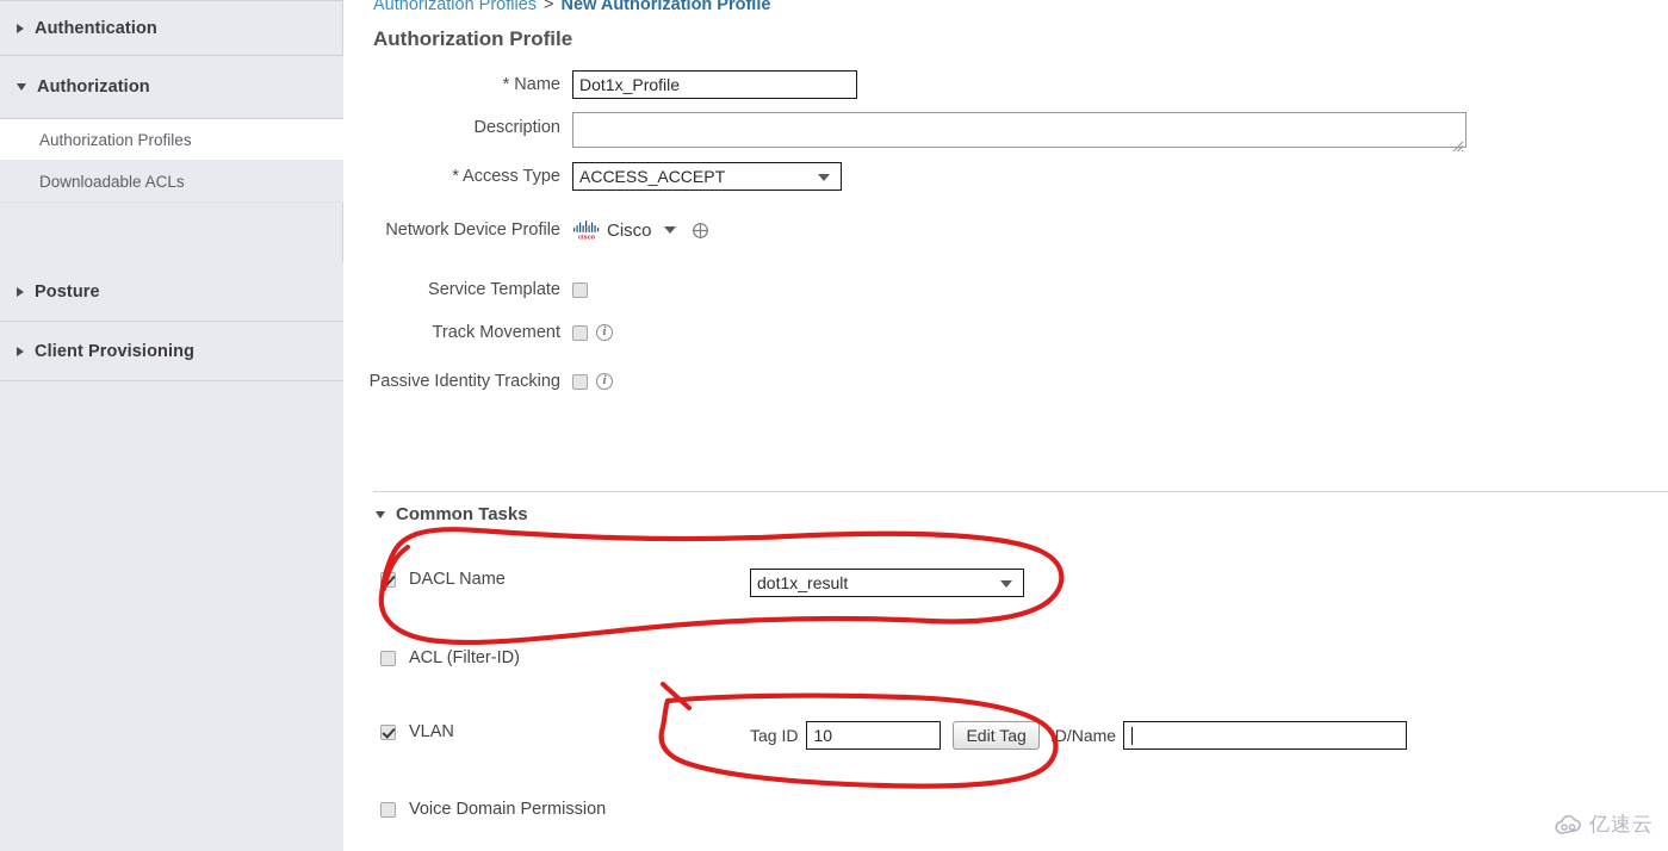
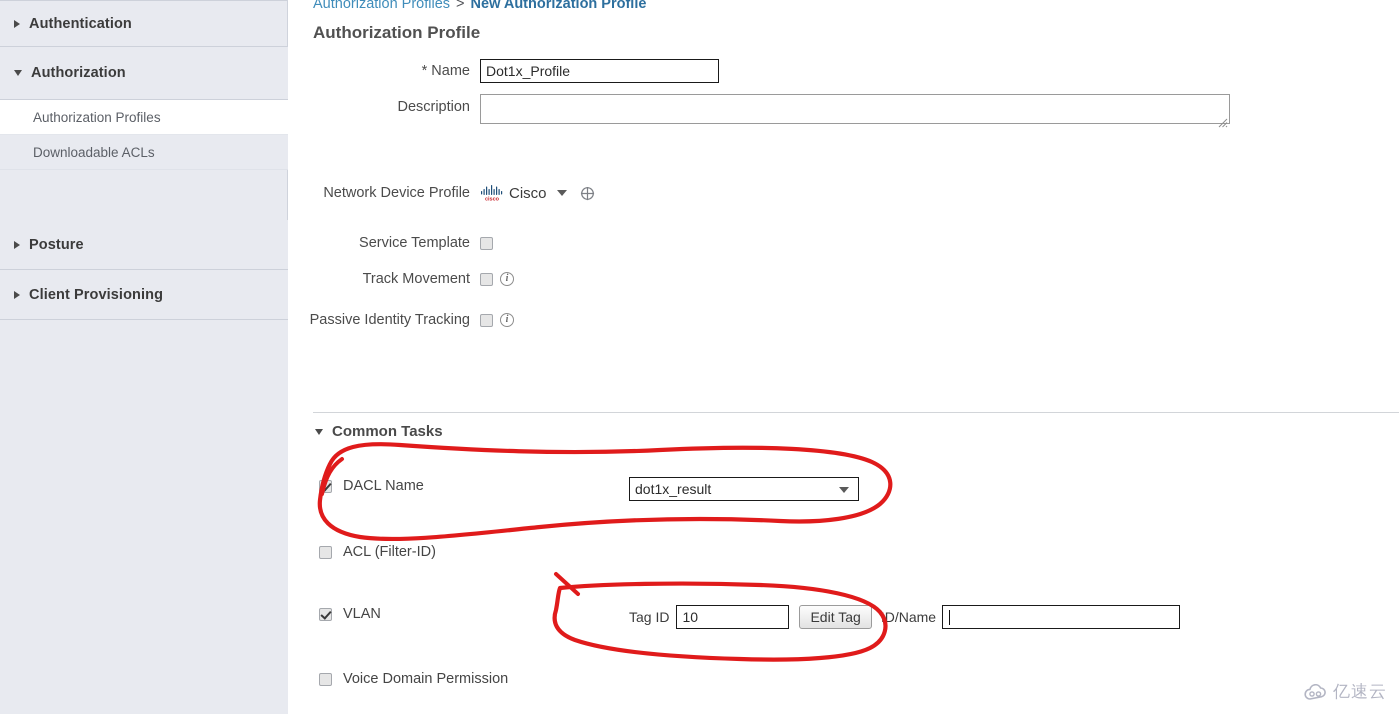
  Authentication
  Authorization
  Authorization Profiles
  Downloadable ACLs
  Posture
  Client Provisioning
  Authorization Profiles > New Authorization Profile
  Authorization Profile
  * Name
  Dot1x_Profile
  Description
- * Access Type
- ACCESS_ACCEPT
  Network Device Profile
  Cisco
  Service Template
  Track Movement
  i
  Passive Identity Tracking
  i
  Common Tasks
  DACL Name
  dot1x_result
  ACL (Filter-ID)
  VLAN
  Tag ID
  10
  Edit Tag
  D/Name
  Voice Domain Permission
  亿速云
